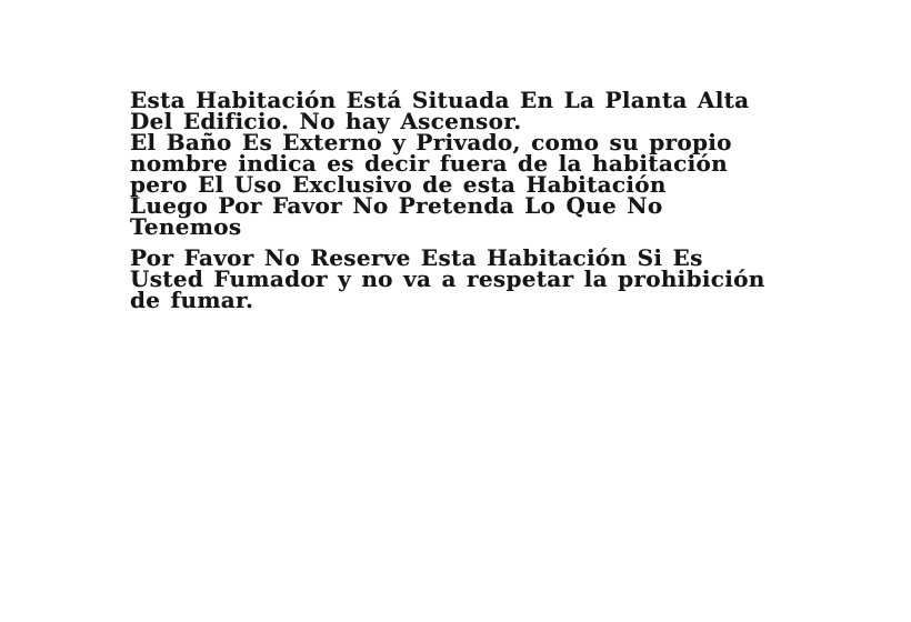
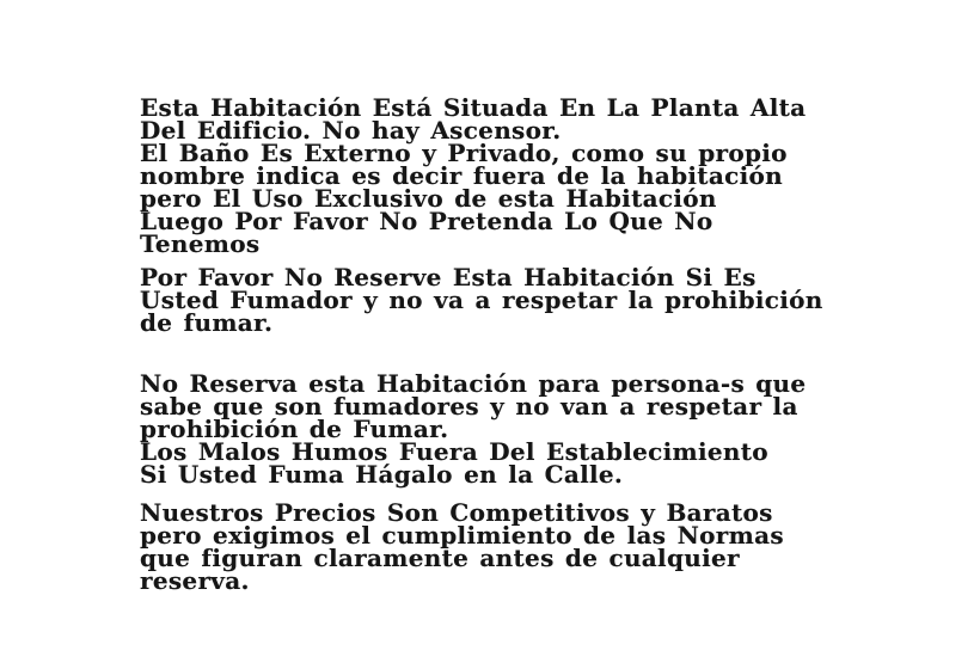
  Esta Habitación Está Situada En La Planta Alta
  Del Edificio. No hay Ascensor.
  El Baño Es Externo y Privado, como su propio
  nombre indica es decir fuera de la habitación
  pero El Uso Exclusivo de esta Habitación
  Luego Por Favor No Pretenda Lo Que No
  Tenemos
  Por Favor No Reserve Esta Habitación Si Es
  Usted Fumador y no va a respetar la prohibición
  de fumar.
+ No Reserva esta Habitación para persona-s que
+ sabe que son fumadores y no van a respetar la
+ prohibición de Fumar.
+ Los Malos Humos Fuera Del Establecimiento
+ Si Usted Fuma Hágalo en la Calle.
+ Nuestros Precios Son Competitivos y Baratos
+ pero exigimos el cumplimiento de las Normas
+ que figuran claramente antes de cualquier
+ reserva.
